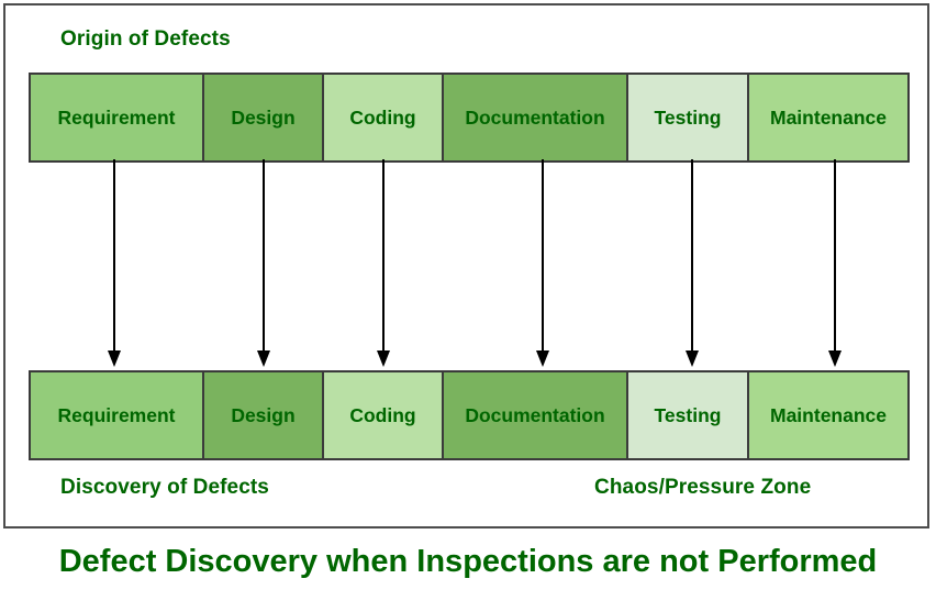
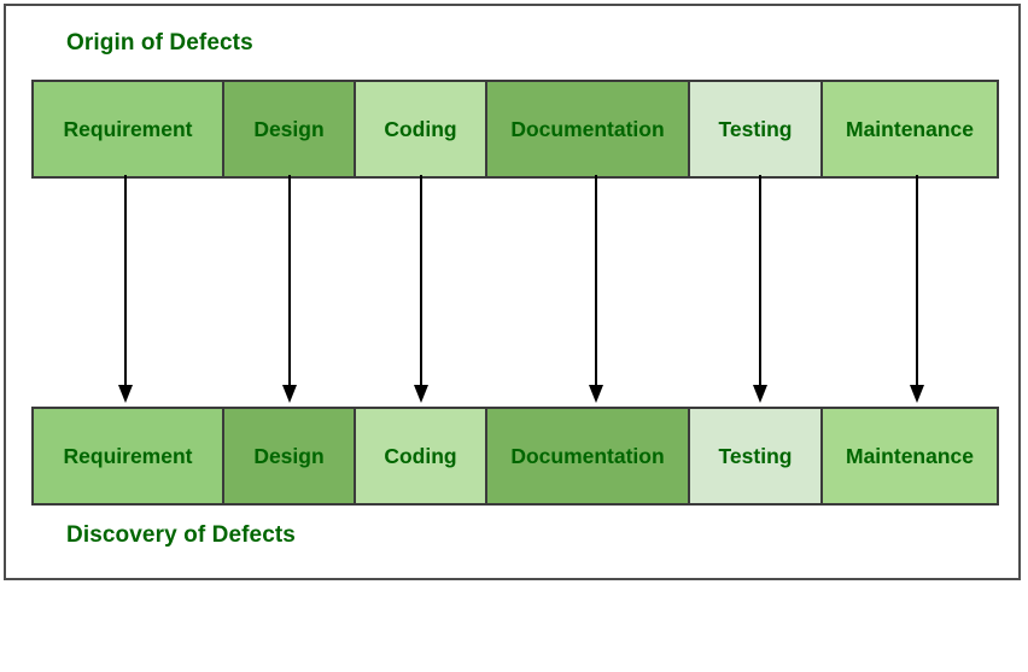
  Origin of Defects
  Requirement
  Design
  Coding
  Documentation
  Testing
  Maintenance
  Requirement
  Design
  Coding
  Documentation
  Testing
  Maintenance
  Discovery of Defects
- Chaos/Pressure Zone
- Defect Discovery when Inspections are not Performed
